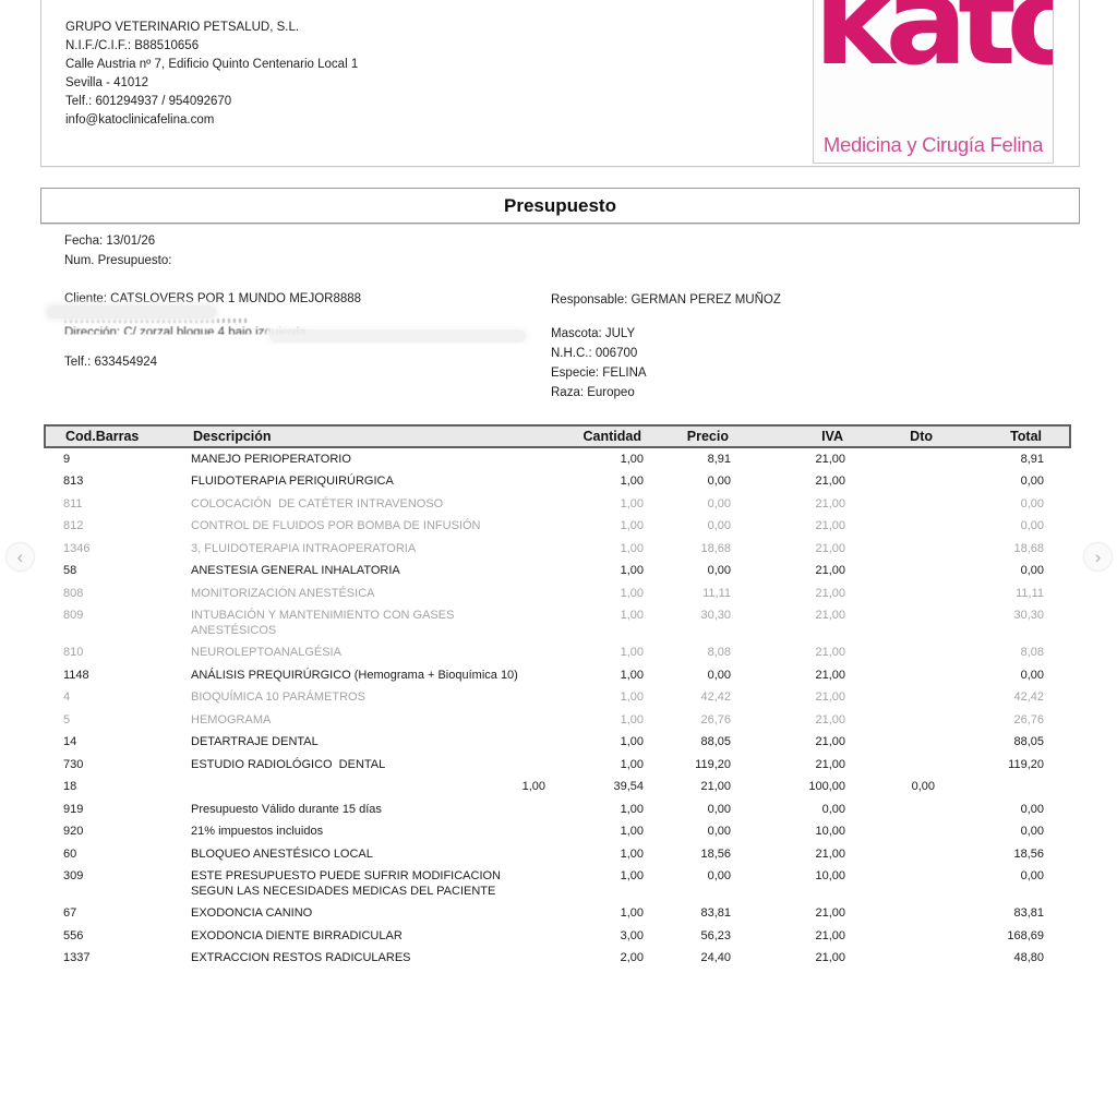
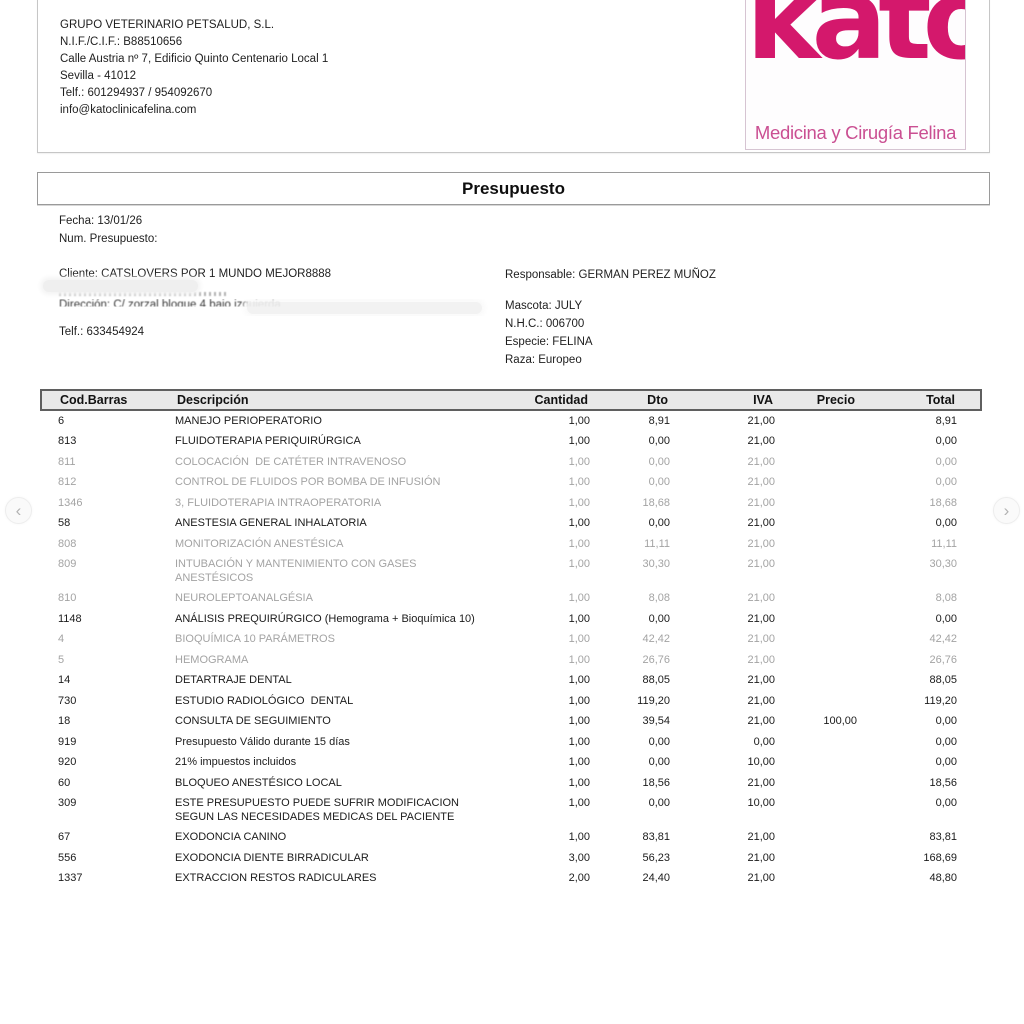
  GRUPO VETERINARIO PETSALUD, S.L.
  N.I.F./C.I.F.: B88510656
  Calle Austria nº 7, Edificio Quinto Centenario Local 1
  Sevilla - 41012
  Telf.: 601294937 / 954092670
  info@katoclinicafelina.com
  kato
  Medicina y Cirugía Felina
  Presupuesto
  Fecha: 13/01/26
  Num. Presupuesto:
  Cliente: CATSLOVERS POR 1 MUNDO MEJOR8888
  Dirección: C/ zorzal bloque 4 bajo izq
  Telf.: 633454924
  Responsable: GERMAN PEREZ MUÑOZ
  Mascota: JULY
  N.H.C.: 006700
  Especie: FELINA
  Raza: Europeo
  Cod.Barras
  Descripción
  Cantidad
- Precio
+ Dto
  IVA
- Dto
+ Precio
  Total
- 9
+ 6
  MANEJO PERIOPERATORIO
  1,00
  8,91
  21,00
  8,91
  813
  FLUIDOTERAPIA PERIQUIRÚRGICA
  1,00
  0,00
  21,00
  0,00
  811
  COLOCACIÓN DE CATÉTER INTRAVENOSO
  1,00
  0,00
  21,00
  0,00
  812
  CONTROL DE FLUIDOS POR BOMBA DE INFUSIÓN
  1,00
  0,00
  21,00
  0,00
  1346
  3, FLUIDOTERAPIA INTRAOPERATORIA
  1,00
  18,68
  21,00
  18,68
  58
  ANESTESIA GENERAL INHALATORIA
  1,00
  0,00
  21,00
  0,00
  808
  MONITORIZACIÓN ANESTÉSICA
  1,00
  11,11
  21,00
  11,11
  809
  INTUBACIÓN Y MANTENIMIENTO CON GASES ANESTÉSICOS
  1,00
  30,30
  21,00
  30,30
  810
  NEUROLEPTOANALGÉSIA
  1,00
  8,08
  21,00
  8,08
  1148
  ANÁLISIS PREQUIRÚRGICO (Hemograma + Bioquímica 10)
  1,00
  0,00
  21,00
  0,00
  4
  BIOQUÍMICA 10 PARÁMETROS
  1,00
  42,42
  21,00
  42,42
  5
  HEMOGRAMA
  1,00
  26,76
  21,00
  26,76
  14
  DETARTRAJE DENTAL
  1,00
  88,05
  21,00
  88,05
  730
  ESTUDIO RADIOLÓGICO DENTAL
  1,00
  119,20
  21,00
  119,20
  18
+ CONSULTA DE SEGUIMIENTO
  1,00
  39,54
  21,00
  100,00
  0,00
  919
  Presupuesto Válido durante 15 días
  1,00
  0,00
  0,00
  0,00
  920
  21% impuestos incluidos
  1,00
  0,00
  10,00
  0,00
  60
  BLOQUEO ANESTÉSICO LOCAL
  1,00
  18,56
  21,00
  18,56
  309
  ESTE PRESUPUESTO PUEDE SUFRIR MODIFICACION SEGUN LAS NECESIDADES MEDICAS DEL PACIENTE
  1,00
  0,00
  10,00
  0,00
  67
  EXODONCIA CANINO
  1,00
  83,81
  21,00
  83,81
  556
  EXODONCIA DIENTE BIRRADICULAR
  3,00
  56,23
  21,00
  168,69
  1337
  EXTRACCION RESTOS RADICULARES
  2,00
  24,40
  21,00
  48,80
  ‹
  ›
